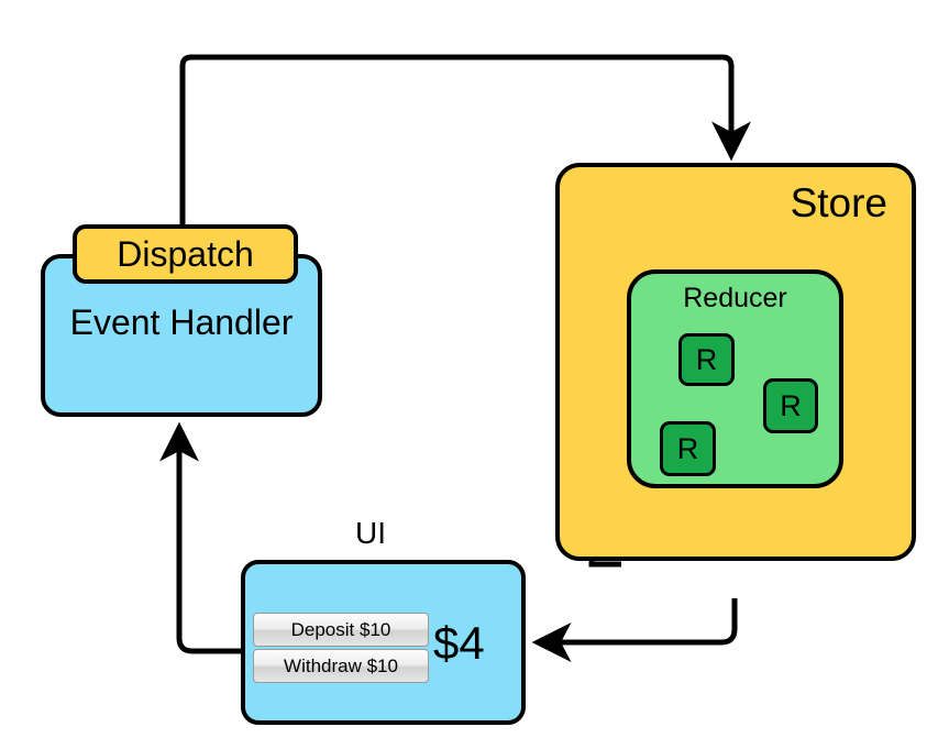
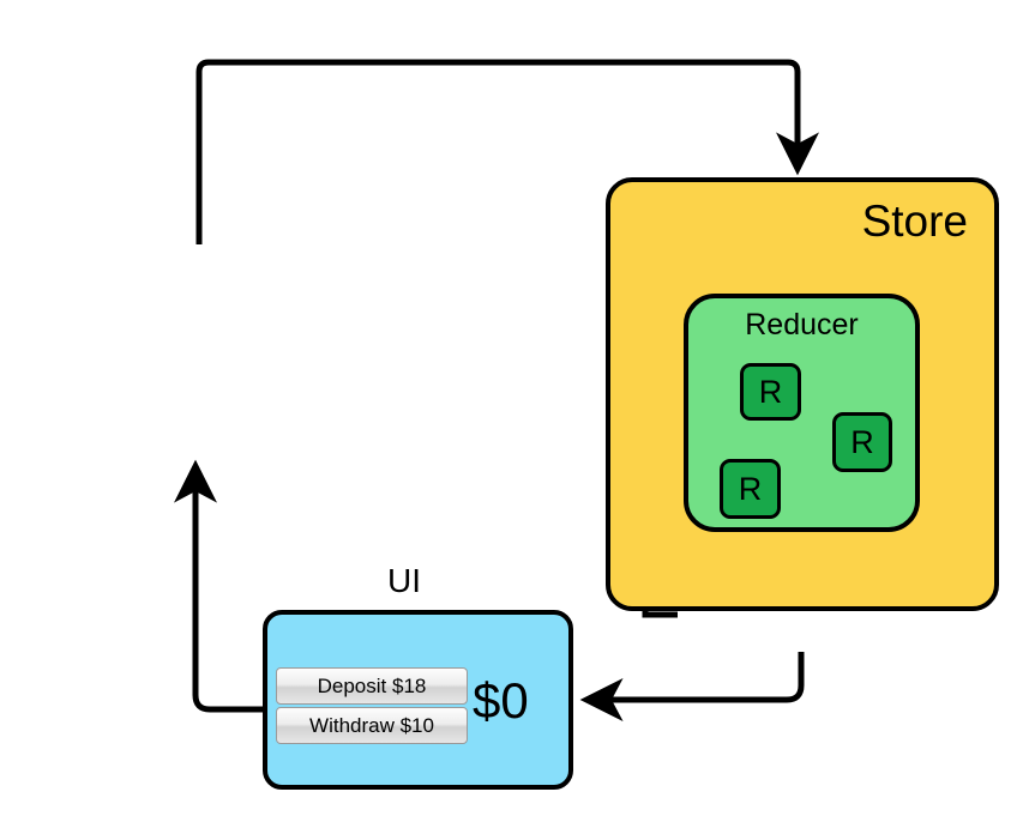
  Store
  Reducer
  R
  R
  R
- Event Handler
- Dispatch
  UI
- Deposit $10
+ Deposit $18
  Withdraw $10
- $4
+ $0
